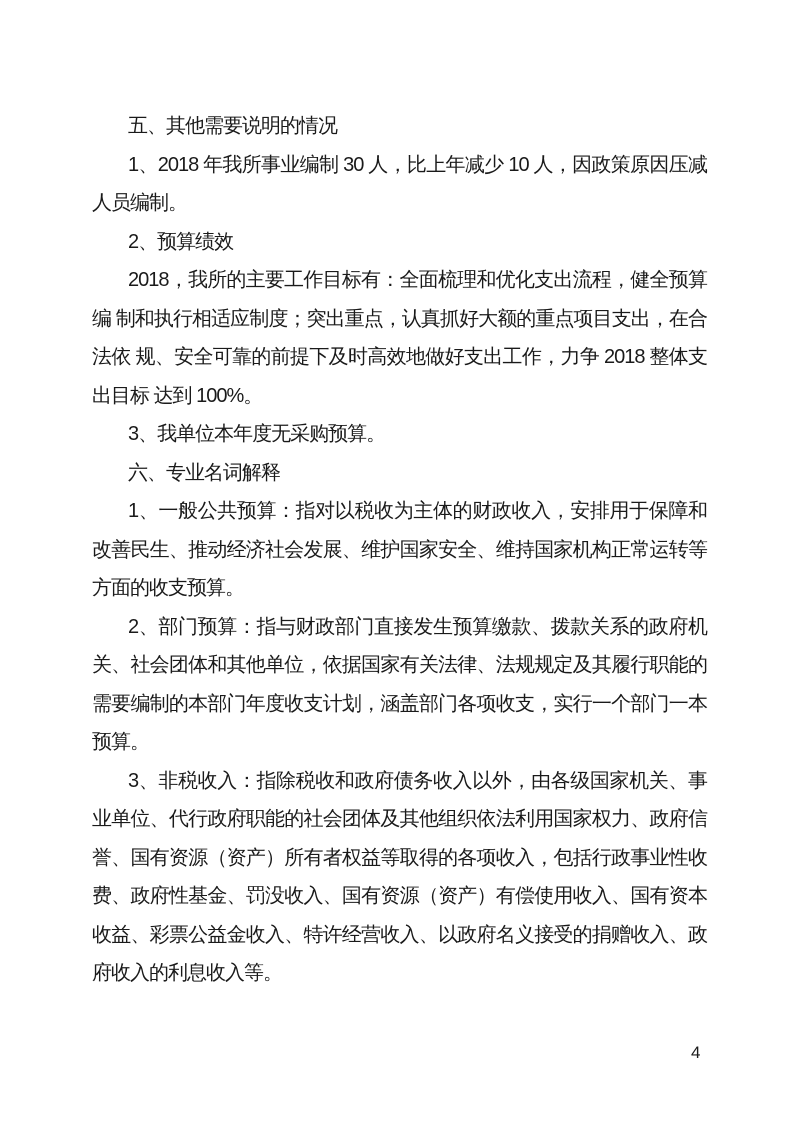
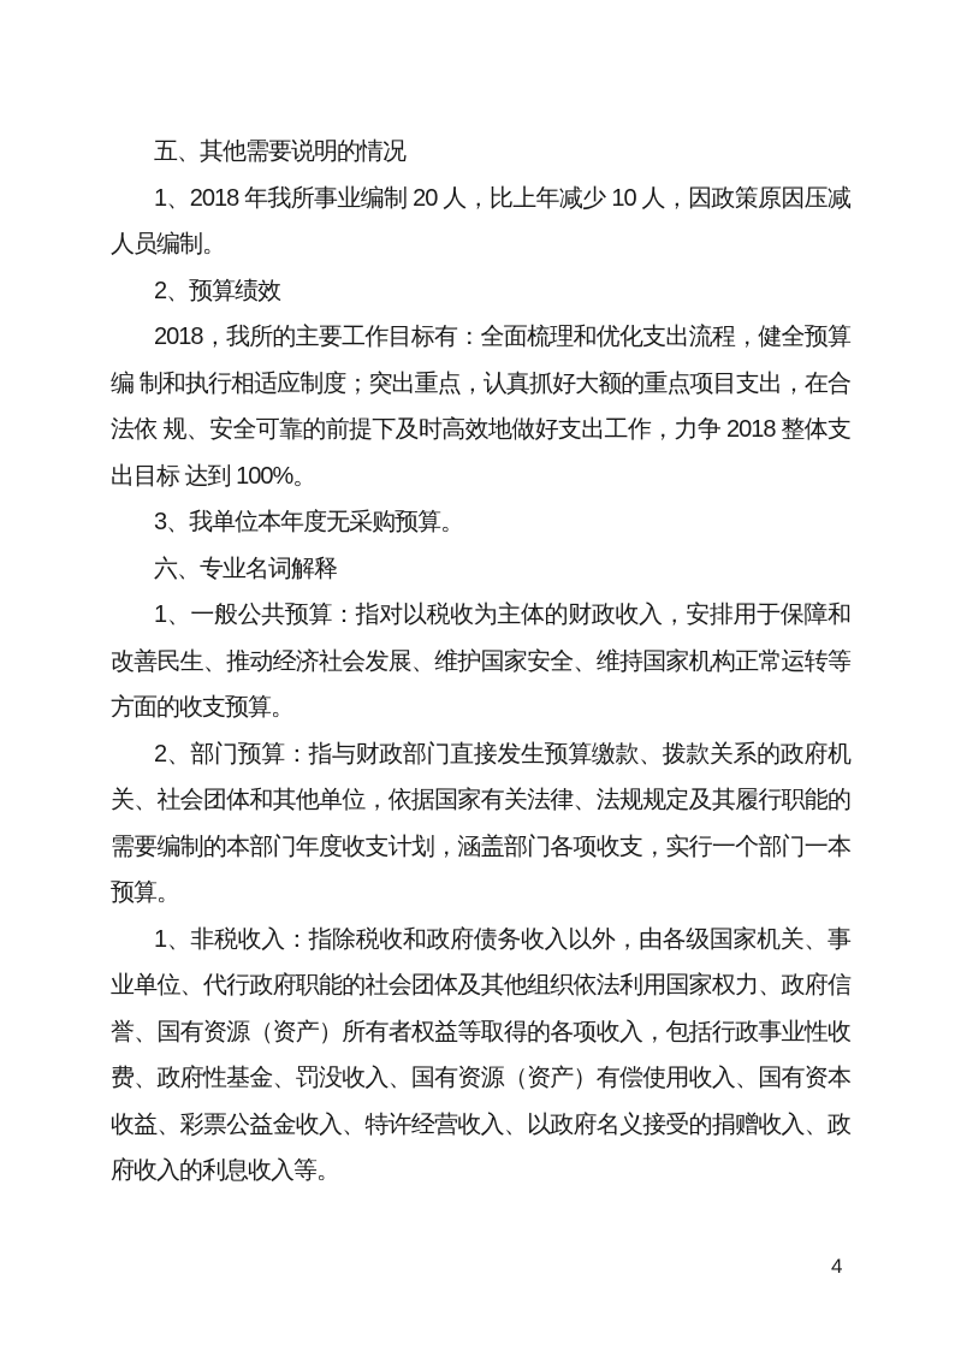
  五、其他需要说明的情况
- 1、2018 年我所事业编制 30 人，比上年减少 10 人，因政策原因压减人员编制。
+ 1、2018 年我所事业编制 20 人，比上年减少 10 人，因政策原因压减人员编制。
  2、预算绩效
  2018，我所的主要工作目标有：全面梳理和优化支出流程，健全预算编 制和执行相适应制度；突出重点，认真抓好大额的重点项目支出，在合法依 规、安全可靠的前提下及时高效地做好支出工作，力争 2018 整体支出目标 达到 100%。
  3、我单位本年度无采购预算。
  六、专业名词解释
  1、一般公共预算：指对以税收为主体的财政收入，安排用于保障和改善民生、推动经济社会发展、维护国家安全、维持国家机构正常运转等方面的收支预算。
  2、部门预算：指与财政部门直接发生预算缴款、拨款关系的政府机关、社会团体和其他单位，依据国家有关法律、法规规定及其履行职能的需要编制的本部门年度收支计划，涵盖部门各项收支，实行一个部门一本预算。
- 3、非税收入：指除税收和政府债务收入以外，由各级国家机关、事业单位、代行政府职能的社会团体及其他组织依法利用国家权力、政府信誉、国有资源（资产）所有者权益等取得的各项收入，包括行政事业性收费、政府性基金、罚没收入、国有资源（资产）有偿使用收入、国有资本收益、彩票公益金收入、特许经营收入、以政府名义接受的捐赠收入、政府收入的利息收入等。
+ 1、非税收入：指除税收和政府债务收入以外，由各级国家机关、事业单位、代行政府职能的社会团体及其他组织依法利用国家权力、政府信誉、国有资源（资产）所有者权益等取得的各项收入，包括行政事业性收费、政府性基金、罚没收入、国有资源（资产）有偿使用收入、国有资本收益、彩票公益金收入、特许经营收入、以政府名义接受的捐赠收入、政府收入的利息收入等。
  4
